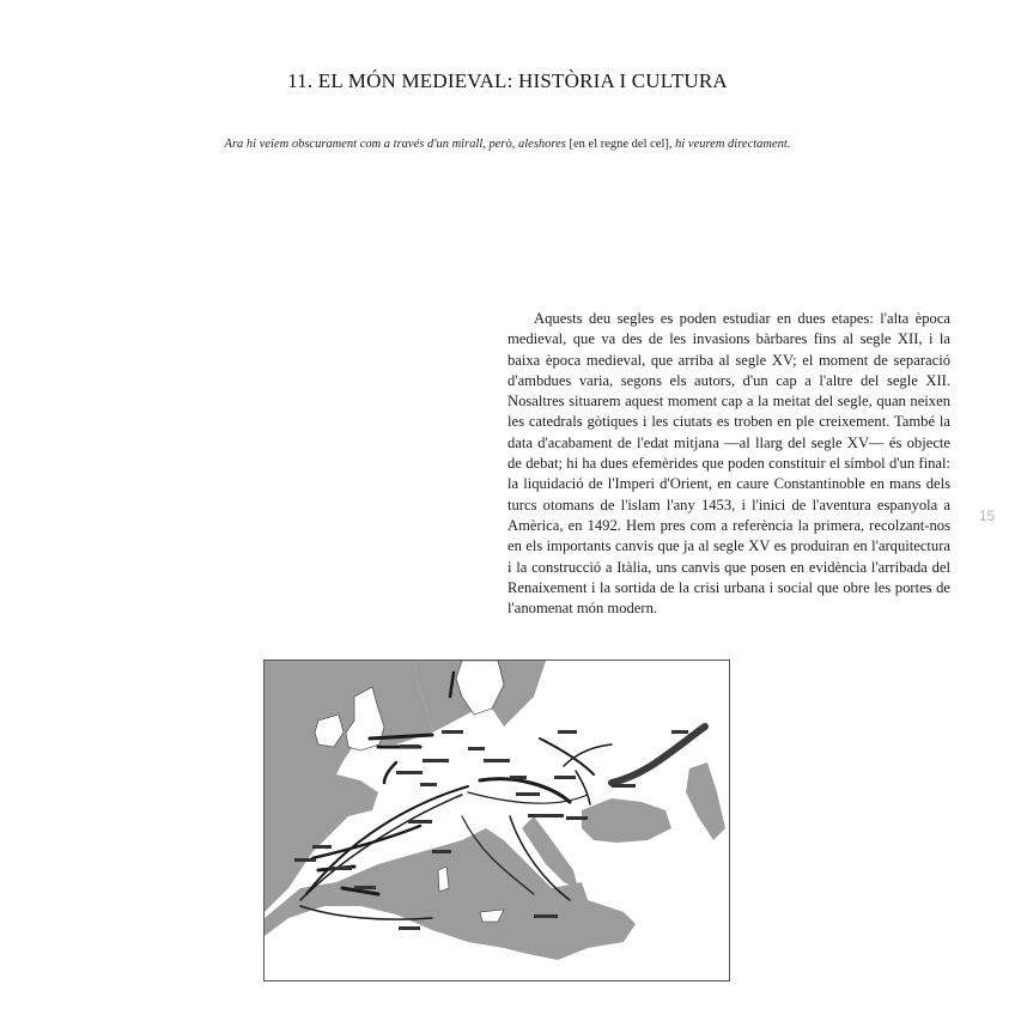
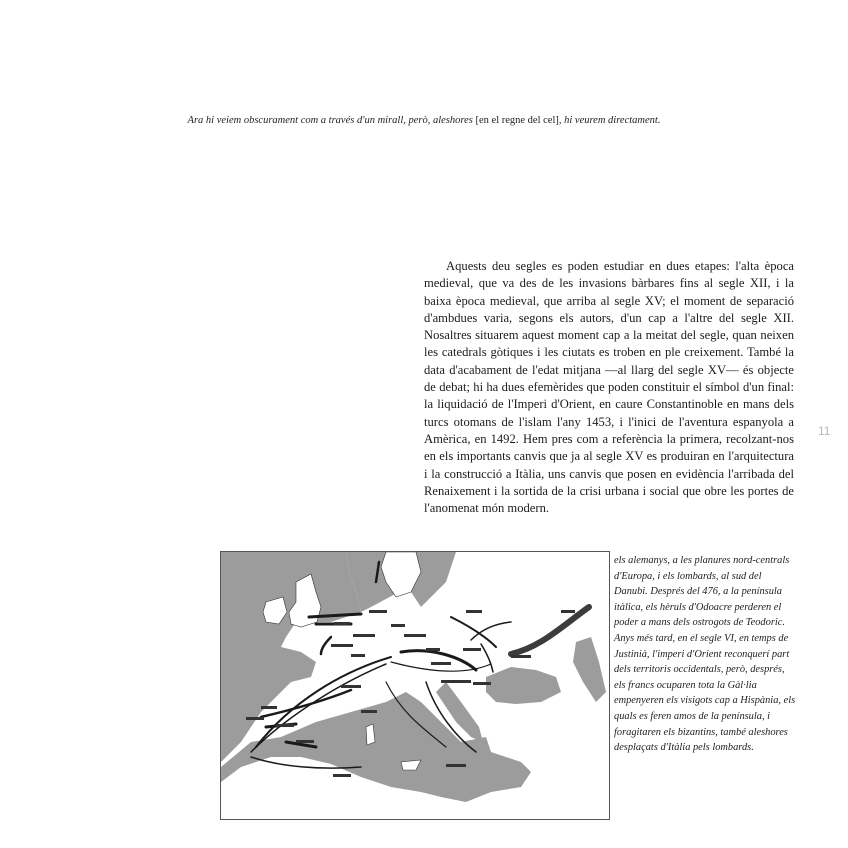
- 11. EL MÓN MEDIEVAL: HISTÒRIA I CULTURA
  Ara hi veiem obscurament com a través d'un mirall, però, aleshores [en el regne del cel], hi veurem directament.
  Aquests deu segles es poden estudiar en dues etapes: l'alta època medieval, que va des de les invasions bàrbares fins al segle XII, i la baixa època medieval, que arriba al segle XV; el moment de separació d'ambdues varia, segons els autors, d'un cap a l'altre del segle XII. Nosaltres situarem aquest moment cap a la meitat del segle, quan neixen les catedrals gòtiques i les ciutats es troben en ple creixement. També la data d'acabament de l'edat mitjana —al llarg del segle XV— és objecte de debat; hi ha dues efemèrides que poden constituir el símbol d'un final: la liquidació de l'Imperi d'Orient, en caure Constantinoble en mans dels turcs otomans de l'islam l'any 1453, i l'inici de l'aventura espanyola a Amèrica, en 1492. Hem pres com a referència la primera, recolzant-nos en els importants canvis que ja al segle XV es produiran en l'arquitectura i la construcció a Itàlia, uns canvis que posen en evidència l'arribada del Renaixement i la sortida de la crisi urbana i social que obre les portes de l'anomenat món modern.
- 15
+ 11
+ els alemanys, a les planures nord-centrals d'Europa, i els lombards, al sud del Danubi. Després del 476, a la península itàlica, els hèruls d'Odoacre perderen el poder a mans dels ostrogots de Teodoric. Anys més tard, en el segle VI, en temps de Justinià, l'imperi d'Orient reconquerí part dels territoris occidentals, però, després, els francs ocuparen tota la Gàl·lia empenyeren els visigots cap a Hispània, els quals es feren amos de la península, i foragitaren els bizantins, també aleshores desplaçats d'Itàlia pels lombards.
